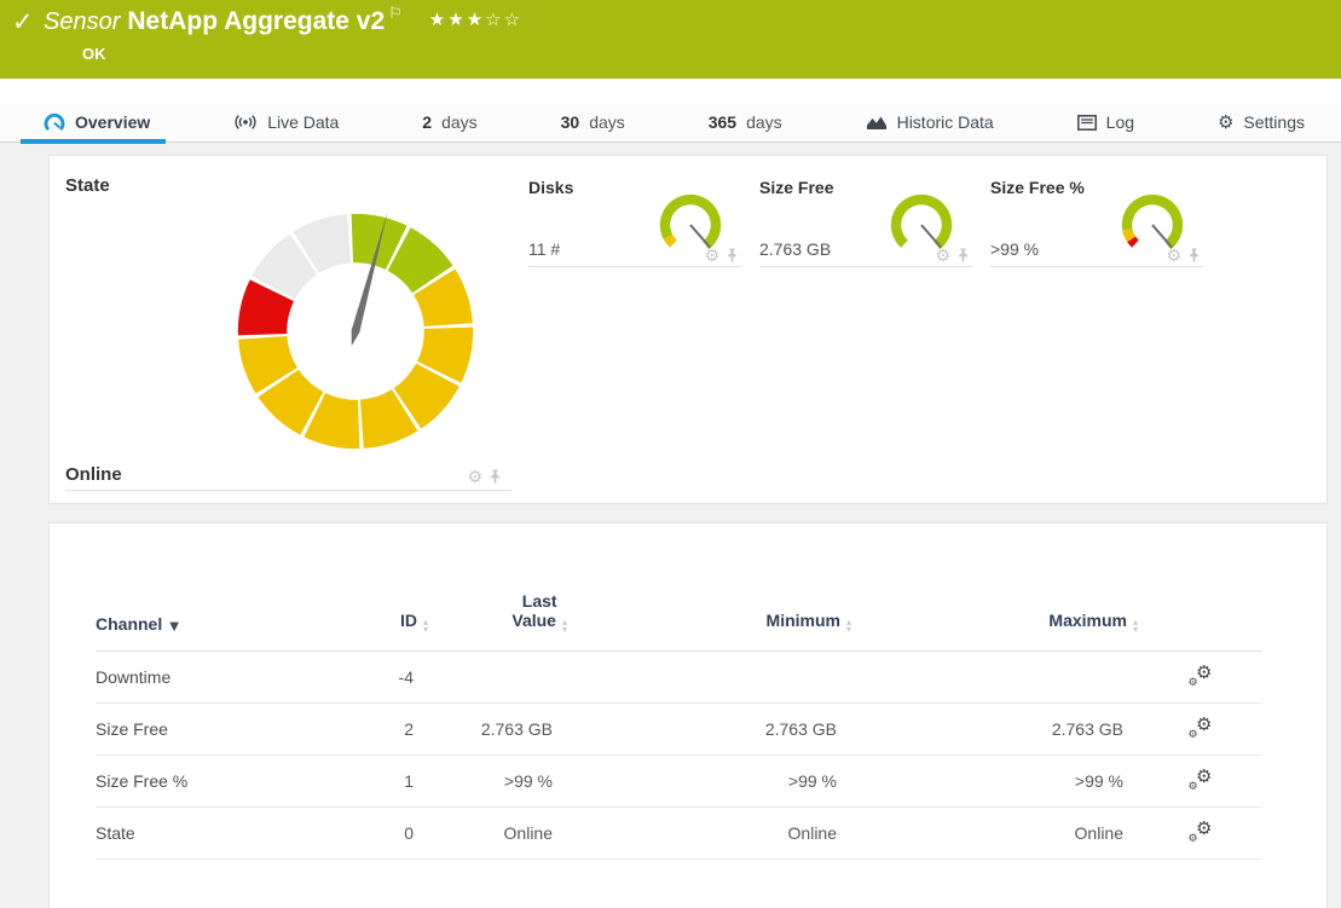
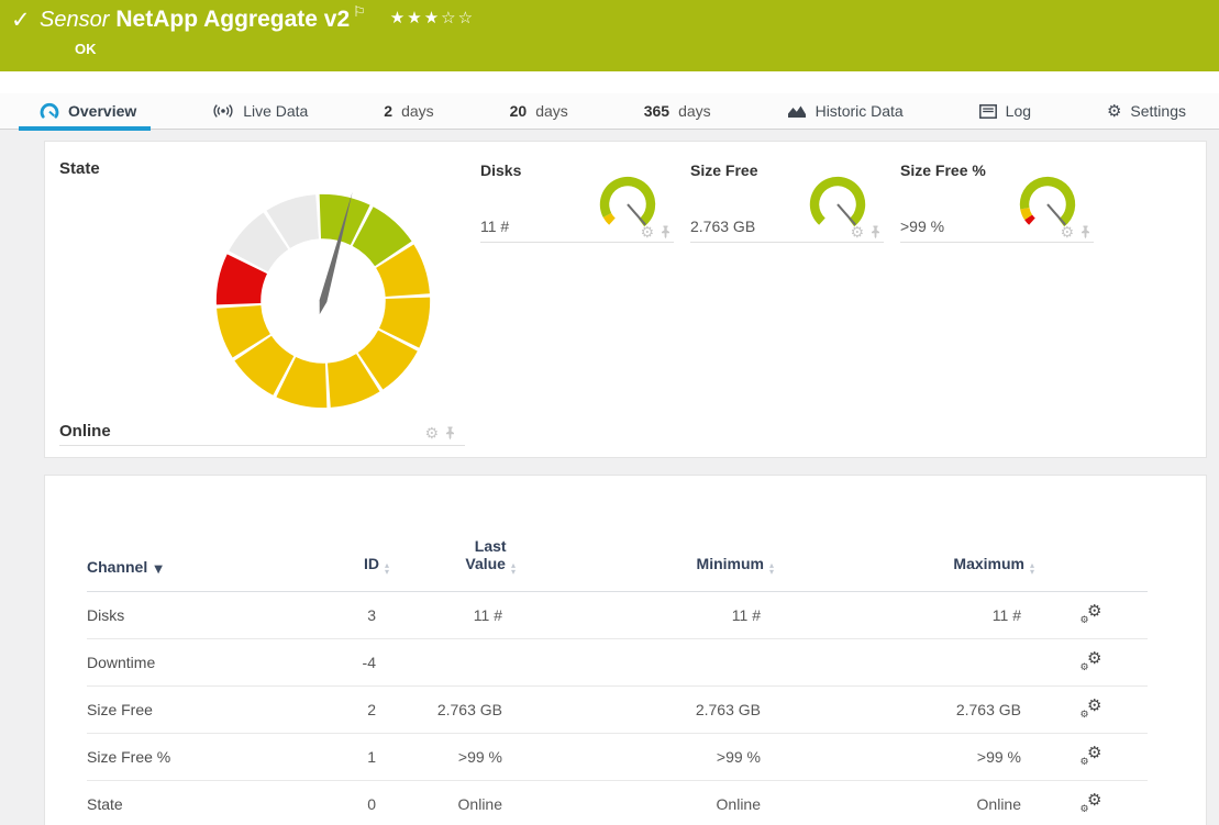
  ✓
  Sensor NetApp Aggregate v2 ⚐ ★★★☆☆
  OK
  Overview
  Live Data
  2
  days
- 30
+ 20
  days
  365
  days
  Historic Data
  Log
  ⚙
  Settings
  State
  Online
  ⚙
  Disks
  11 #
  ⚙
  Size Free
  2.763 GB
  ⚙
  Size Free %
  >99 %
  ⚙
  Channel ▼	ID ▴▾	LastValue ▴▾	Minimum ▴▾	Maximum ▴▾
+ Disks	3	11 #	11 #	11 #	⚙⚙
  Downtime	-4				⚙⚙
  Size Free	2	2.763 GB	2.763 GB	2.763 GB	⚙⚙
  Size Free %	1	>99 %	>99 %	>99 %	⚙⚙
  State	0	Online	Online	Online	⚙⚙
